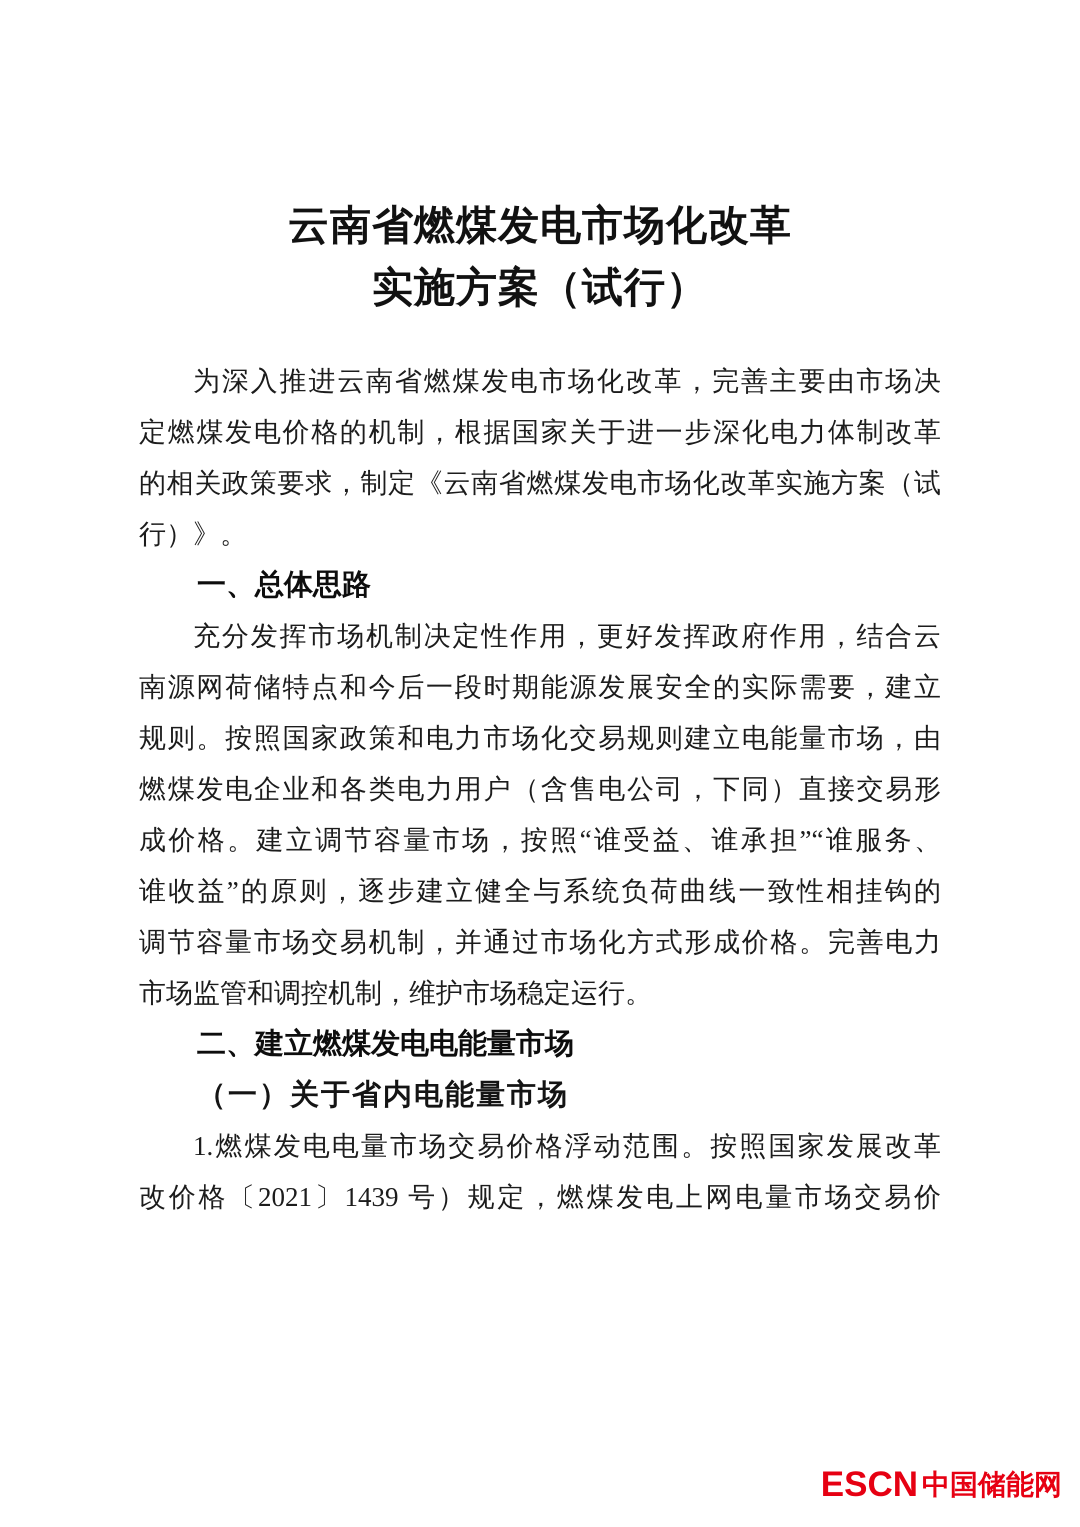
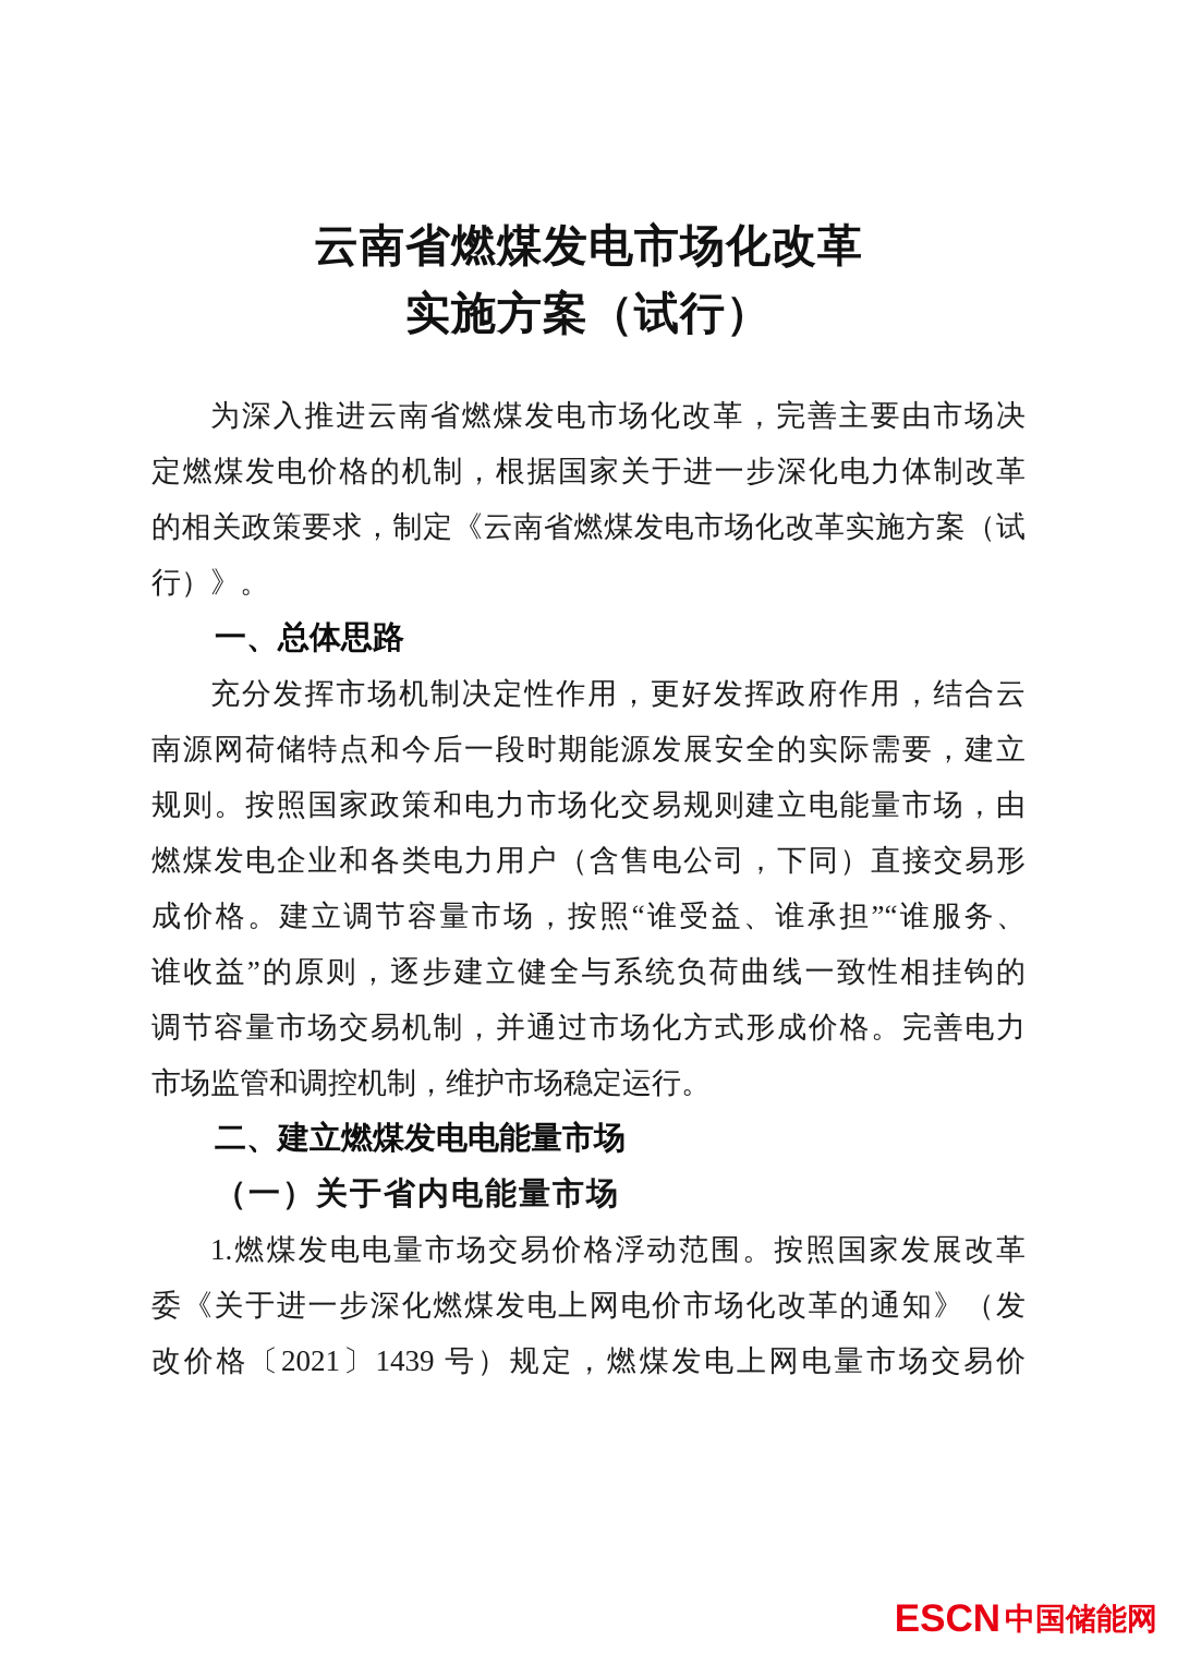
  云南省燃煤发电市场化改革
  实施方案（试行）
  为深入推进云南省燃煤发电市场化改革，完善主要由市场决
  定燃煤发电价格的机制，根据国家关于进一步深化电力体制改革
  的相关政策要求，制定《云南省燃煤发电市场化改革实施方案（试
  行）》。
  一、总体思路
  充分发挥市场机制决定性作用，更好发挥政府作用，结合云
  南源网荷储特点和今后一段时期能源发展安全的实际需要，建立
  规则。按照国家政策和电力市场化交易规则建立电能量市场，由
  燃煤发电企业和各类电力用户（含售电公司，下同）直接交易形
  成价格。建立调节容量市场，按照“谁受益、谁承担”“谁服务、
  谁收益”的原则，逐步建立健全与系统负荷曲线一致性相挂钩的
  调节容量市场交易机制，并通过市场化方式形成价格。完善电力
  市场监管和调控机制，维护市场稳定运行。
  二、建立燃煤发电电能量市场
  （一）关于省内电能量市场
  1.燃煤发电电量市场交易价格浮动范围。按照国家发展改革
+ 委《关于进一步深化燃煤发电上网电价市场化改革的通知》（发
  改价格〔2021〕1439 号）规定，燃煤发电上网电量市场交易价
  ESCN
  中国储能网
